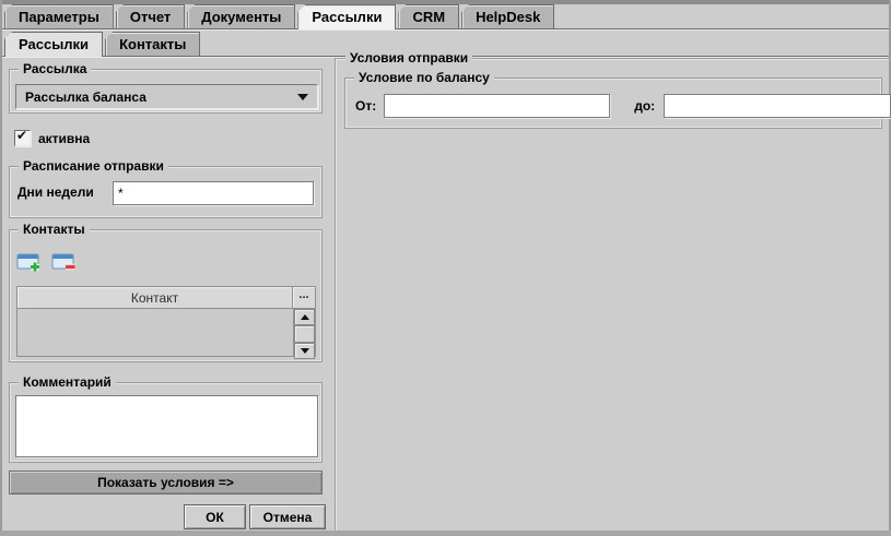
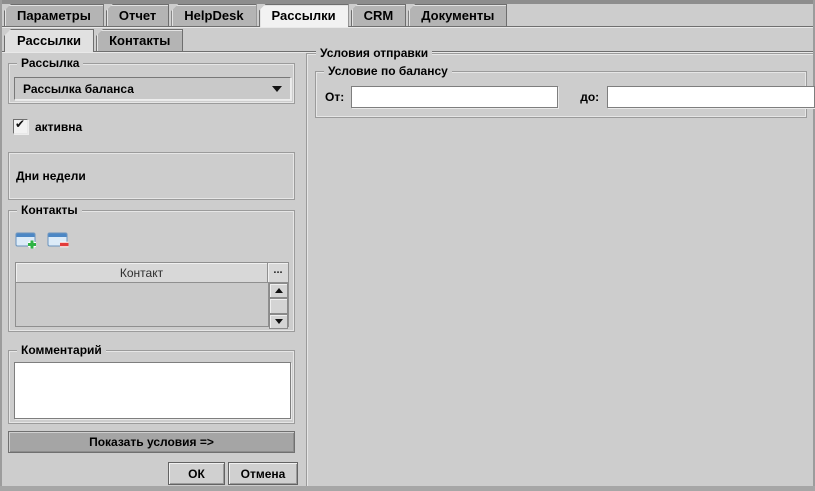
  Параметры
  Отчет
- Документы
+ HelpDesk
  Рассылки
  CRM
- HelpDesk
+ Документы
  Рассылки
  Контакты
  Рассылка
  Рассылка баланса
  ✔
  активна
- Расписание отправки
  Дни недели
- *
  Контакты
  Контакт
  ...
  Комментарий
  Показать условия =>
  ОК
  Отмена
  Условия отправки
  Условие по балансу
  От:
  до:
